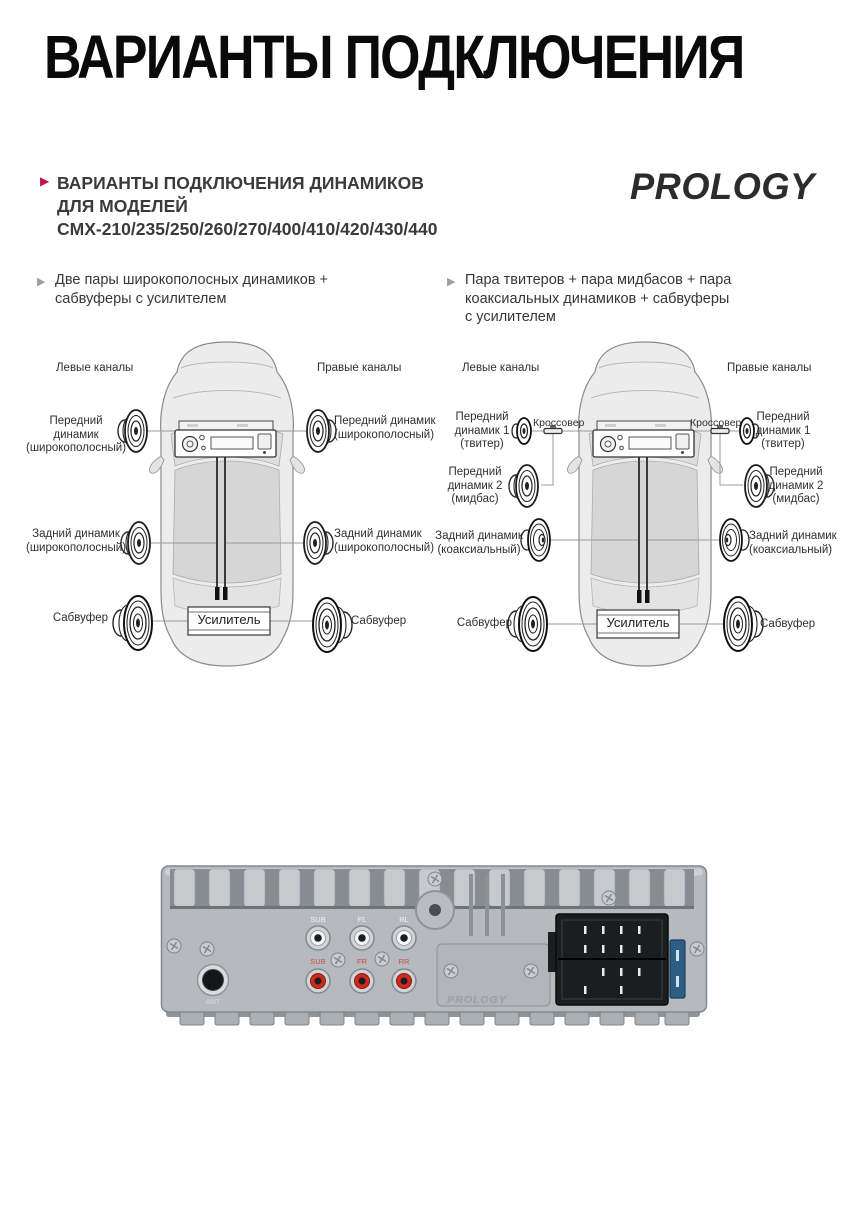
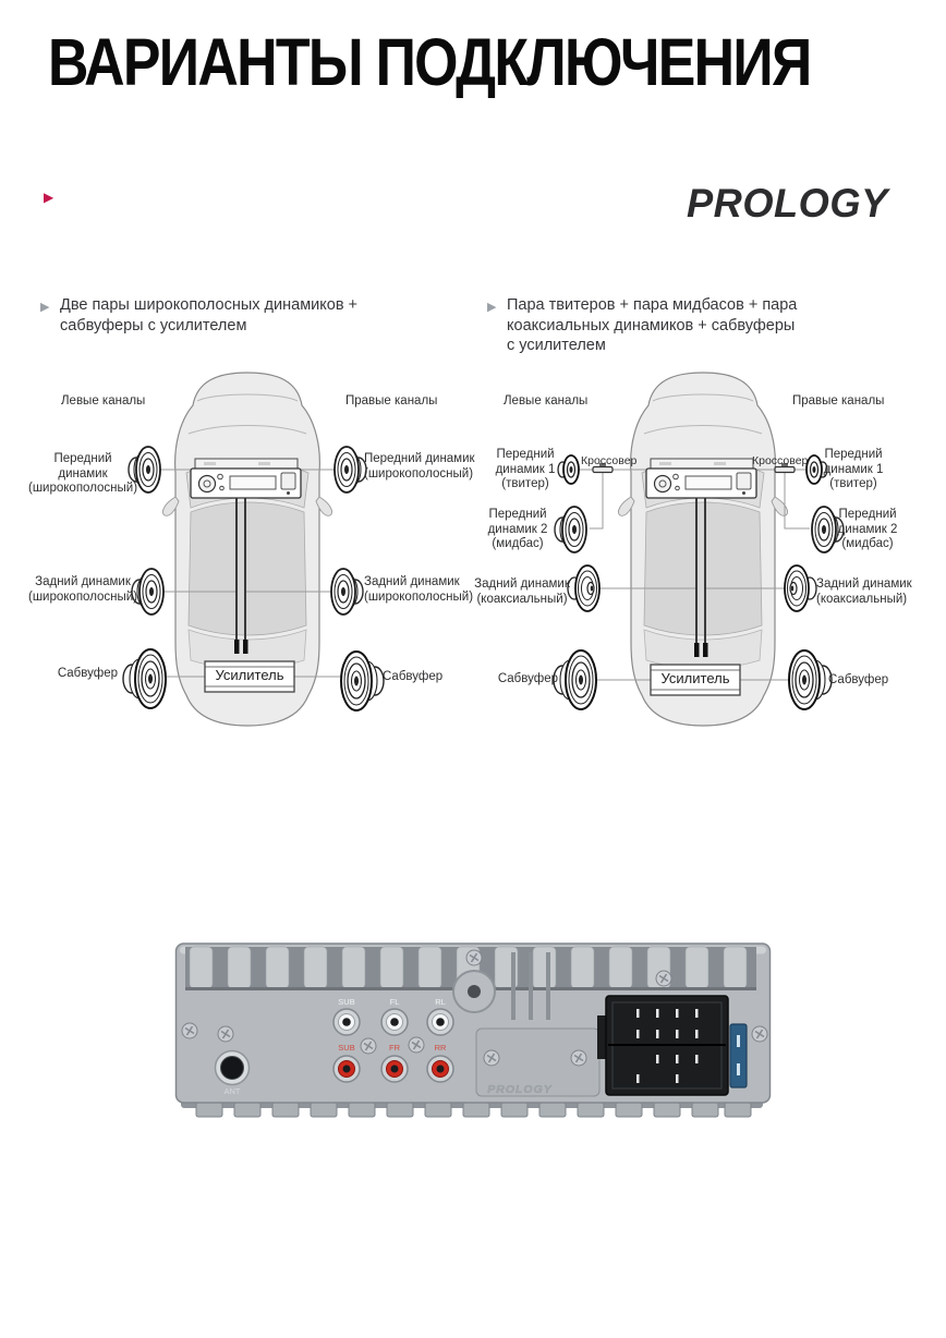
  ВАРИАНТЫ ПОДКЛЮЧЕНИЯ
  ▶
- ВАРИАНТЫ ПОДКЛЮЧЕНИЯ ДИНАМИКОВ
- ДЛЯ МОДЕЛЕЙ
- CMX-210/235/250/260/270/400/410/420/430/440
  PROLOGY
  ▶
  Две пары широкополосных динамиков +
  сабвуферы с усилителем
  ▶
  Пара твитеров + пара мидбасов + пара
  коаксиальных динамиков + сабвуферы
  с усилителем
  Левые каналы
  Правые каналы
  Передний динамик
  (широкополосный)
  Передний динамик
  (широкополосный)
  Задний динамик
  (широкополосный)
  Задний динамик
  (широкополосный)
  Сабвуфер
  Сабвуфер
  Усилитель
  Левые каналы
  Правые каналы
  Передний
  динамик 1
  (твитер)
  Кроссовер
  Кроссовер
  Передний
  динамик 1
  (твитер)
  Передний
  динамик 2
  (мидбас)
  Передний
  динамик 2
  (мидбас)
  Задний динамик
  (коаксиальный)
  Задний динамик
  (коаксиальный)
  Сабвуфер
  Сабвуфер
  Усилитель
  PROLOGY
  ANT
  SUB
  FL
  RL
  SUB
  FR
  RR
